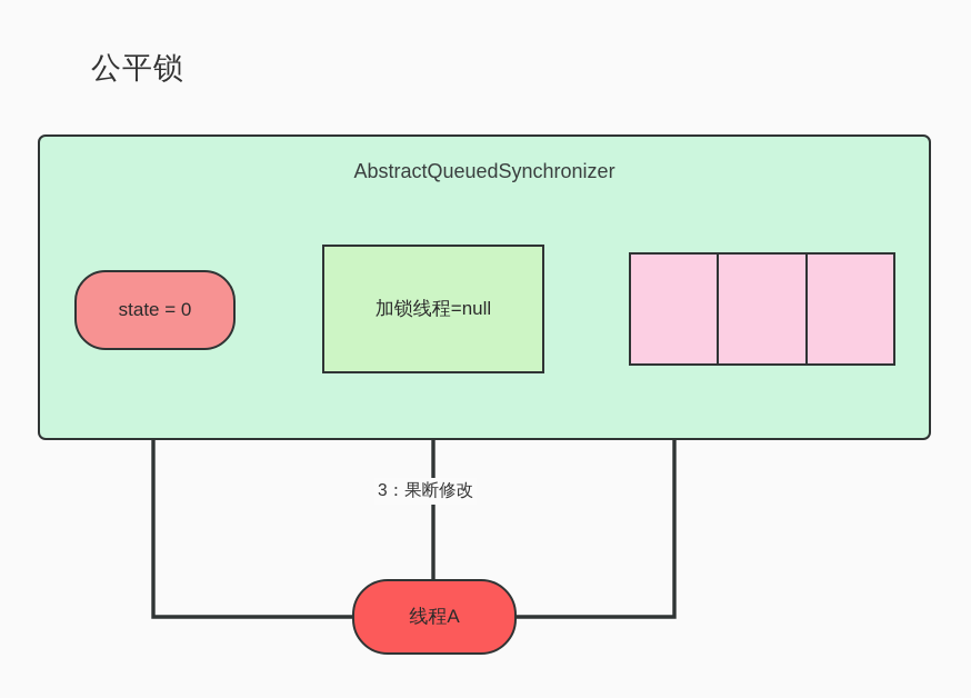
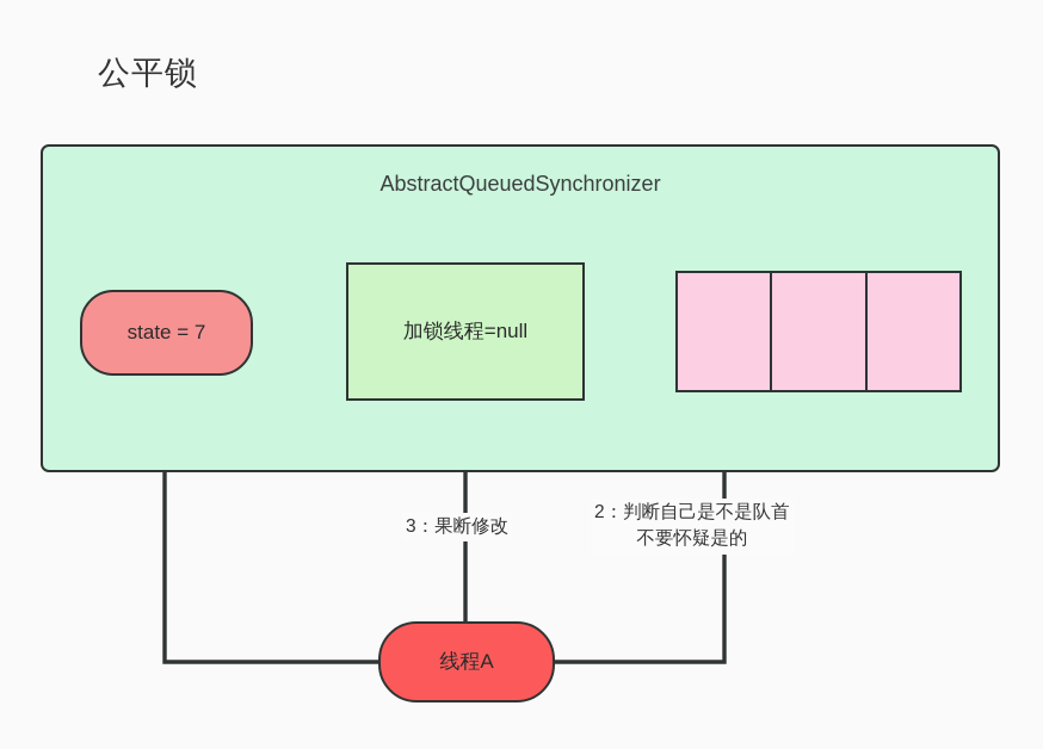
  公平锁
  AbstractQueuedSynchronizer
- state = 0
+ state = 7
  加锁线程=null
  线程A
  3：果断修改
+ 2：判断自己是不是队首
+ 不要怀疑是的
